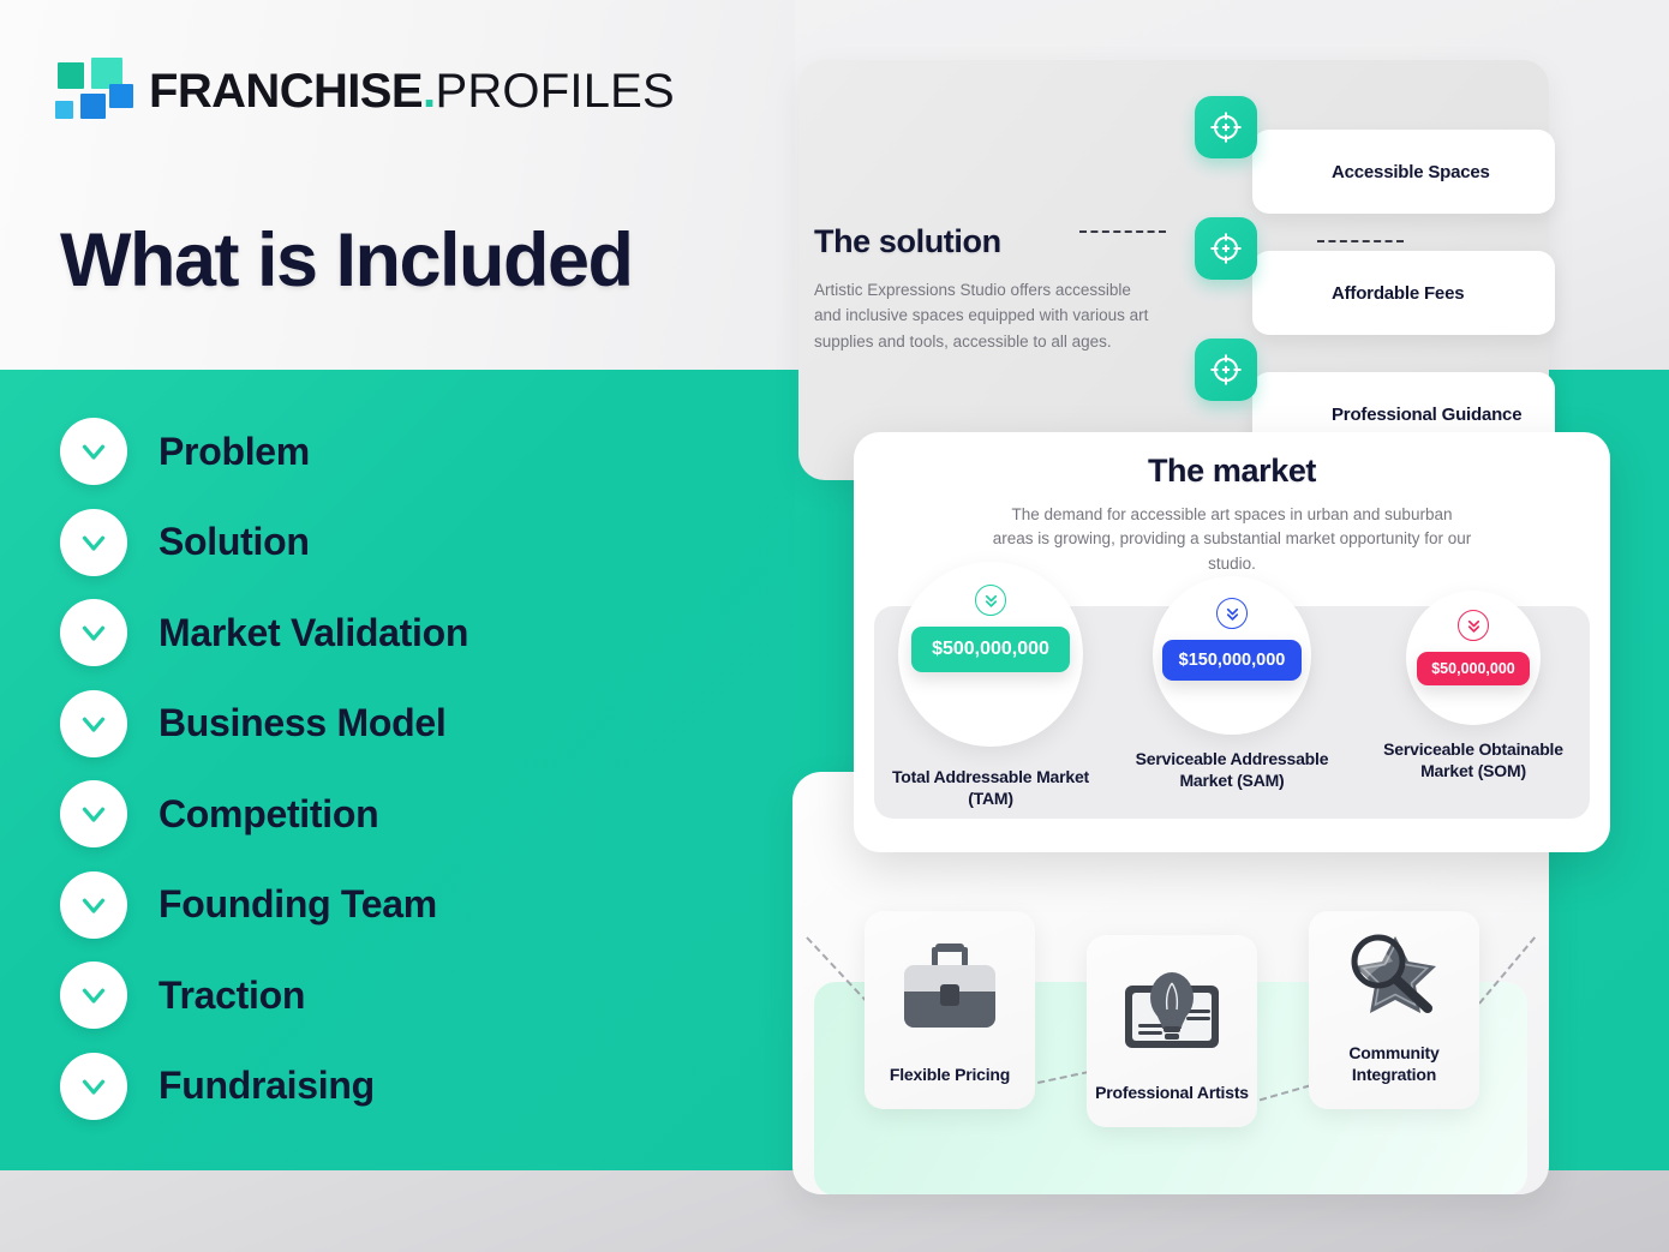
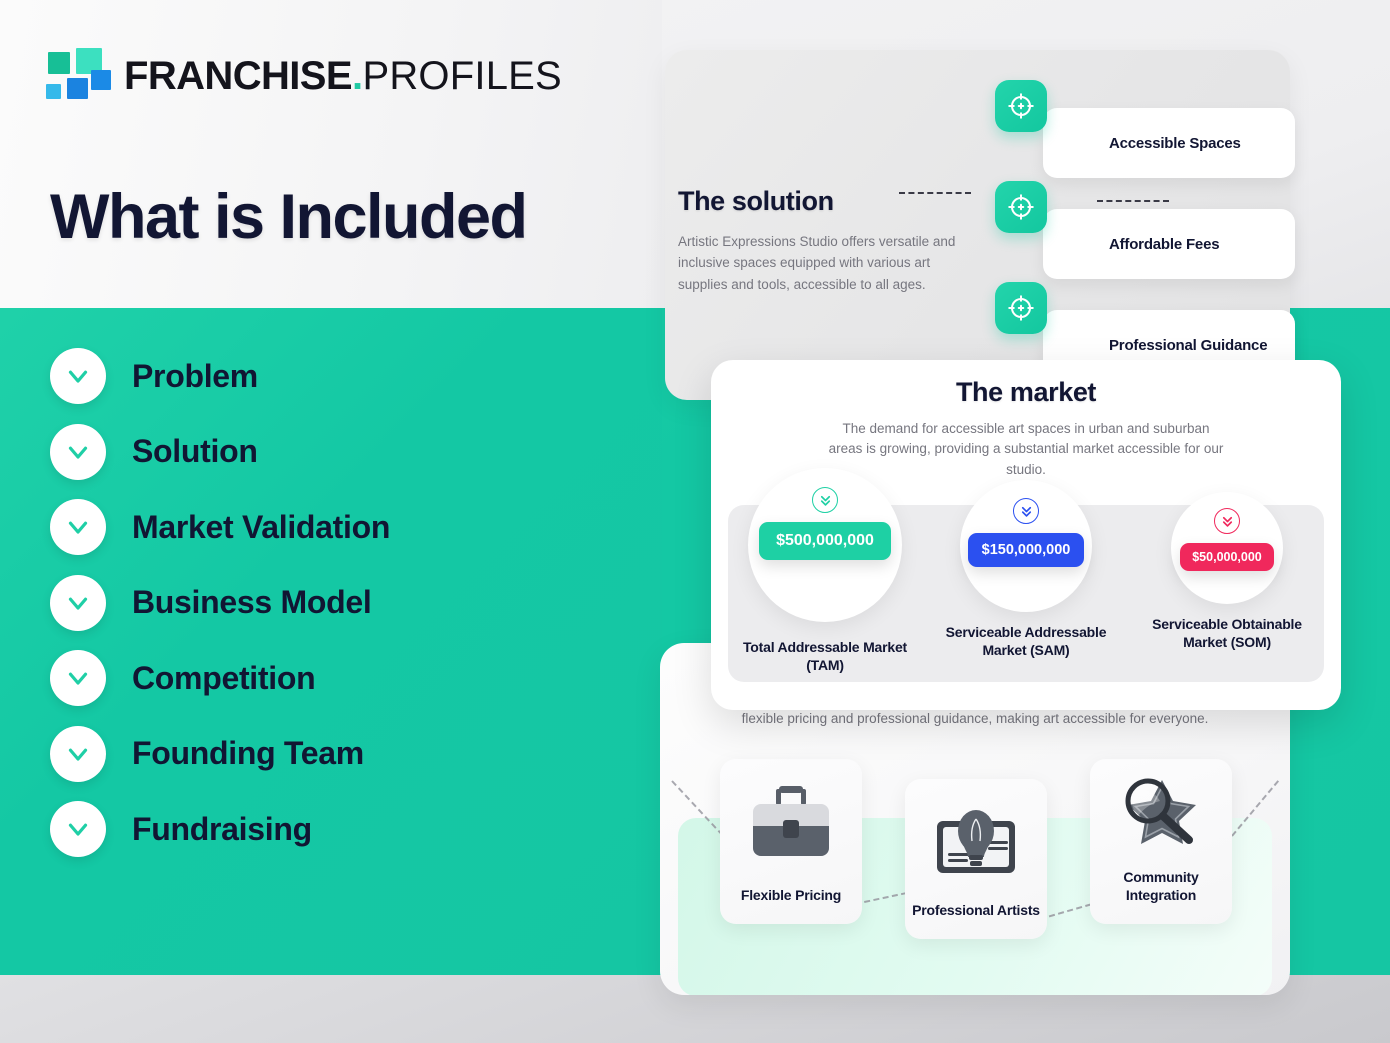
  FRANCHISE.PROFILES
  What is Included
  Problem
  Solution
  Market Validation
  Business Model
  Competition
  Founding Team
- Traction
  Fundraising
  The solution
- Artistic Expressions Studio offers accessible and inclusive spaces equipped with various art supplies and tools, accessible to all ages.
+ Artistic Expressions Studio offers versatile and inclusive spaces equipped with various art supplies and tools, accessible to all ages.
  Accessible Spaces
  Affordable Fees
  Professional Guidance
+ flexible pricing and professional guidance, making art accessible for everyone.
  Flexible Pricing
  Professional Artists
  Community Integration
  The market
- The demand for accessible art spaces in urban and suburban areas is growing, providing a substantial market opportunity for our studio.
+ The demand for accessible art spaces in urban and suburban areas is growing, providing a substantial market accessible for our studio.
  $500,000,000
  Total Addressable Market (TAM)
  $150,000,000
  Serviceable Addressable Market (SAM)
  $50,000,000
  Serviceable Obtainable Market (SOM)
